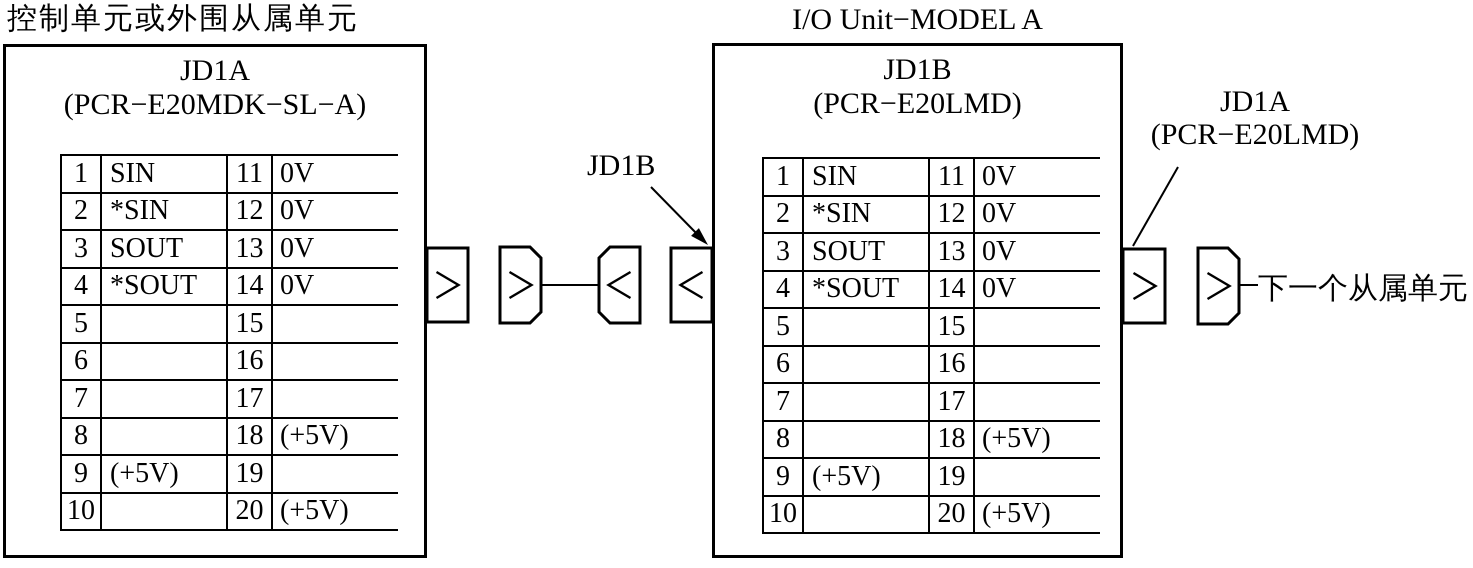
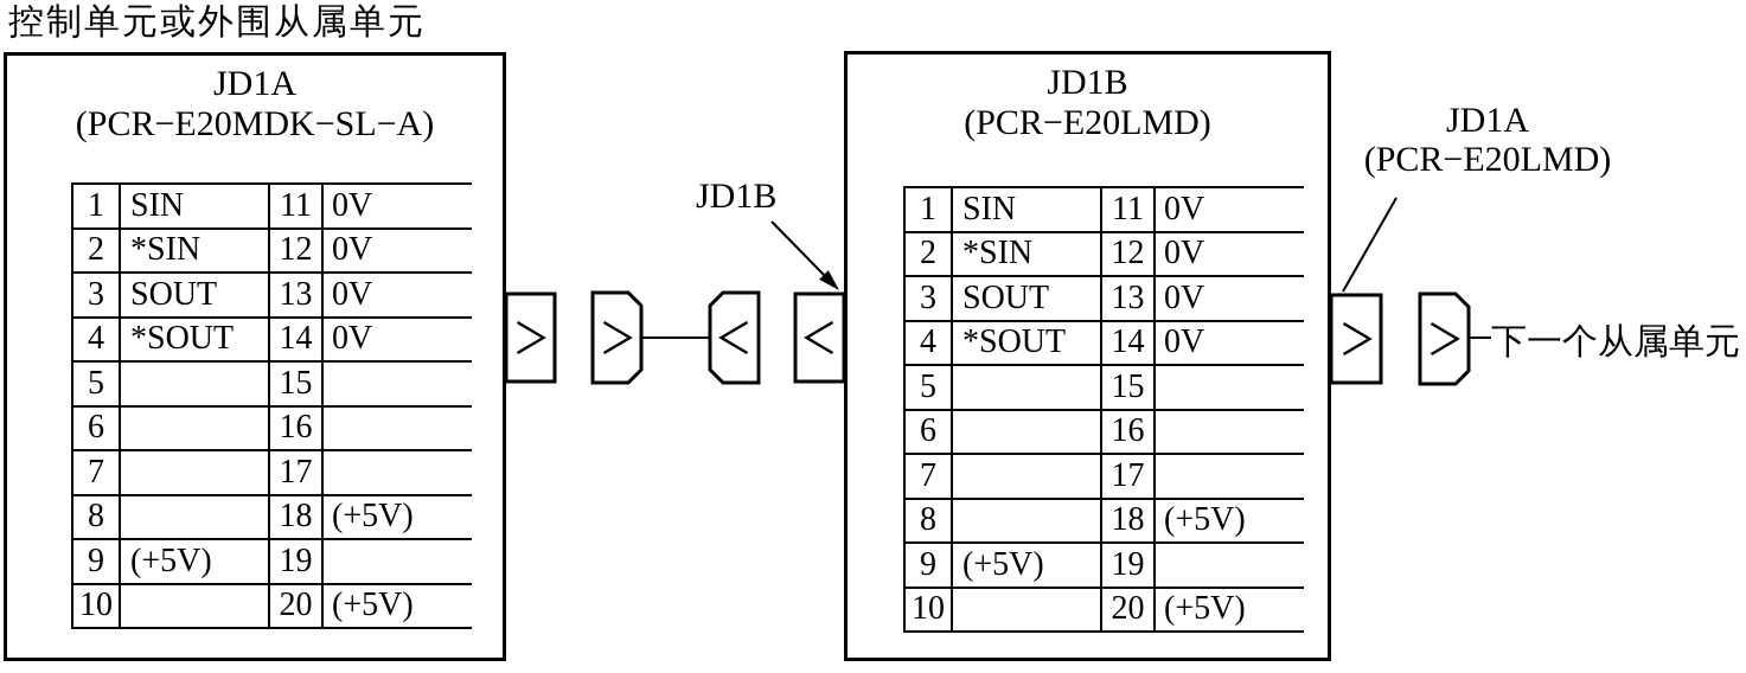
  控制单元或外围从属单元
- I/O Unit−MODEL A
  JD1A
  (PCR−E20MDK−SL−A)
  1	SIN	11	0V
  2	*SIN	12	0V
  3	SOUT	13	0V
  4	*SOUT	14	0V
  5		15
  6		16
  7		17
  8		18	(+5V)
  9	(+5V)	19
  10		20	(+5V)
  JD1B
  (PCR−E20LMD)
  1	SIN	11	0V
  2	*SIN	12	0V
  3	SOUT	13	0V
  4	*SOUT	14	0V
  5		15
  6		16
  7		17
  8		18	(+5V)
  9	(+5V)	19
  10		20	(+5V)
  JD1B
  JD1A
  (PCR−E20LMD)
  下一个从属单元
